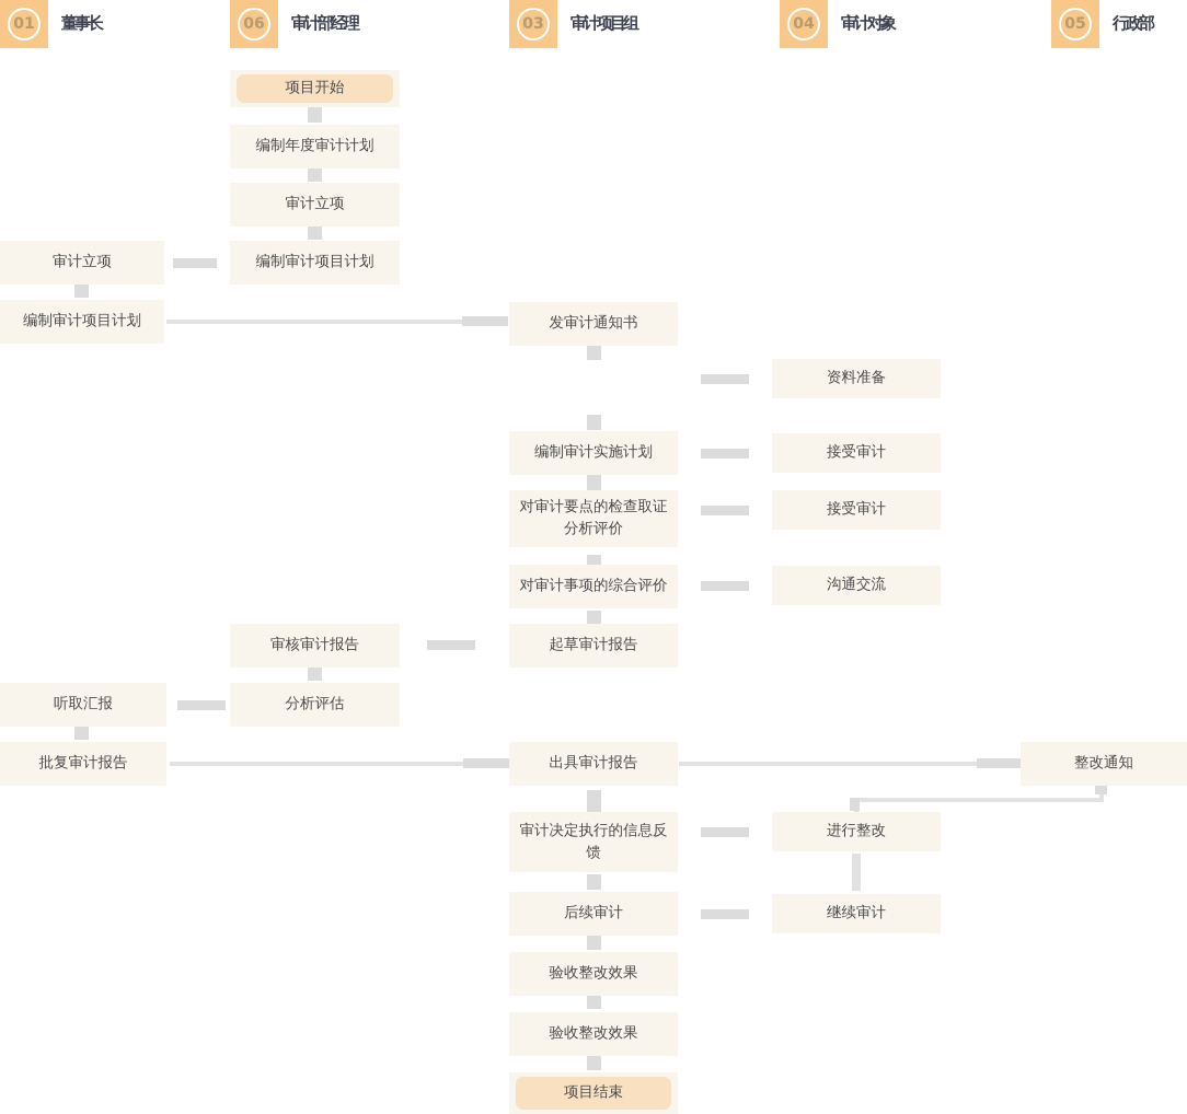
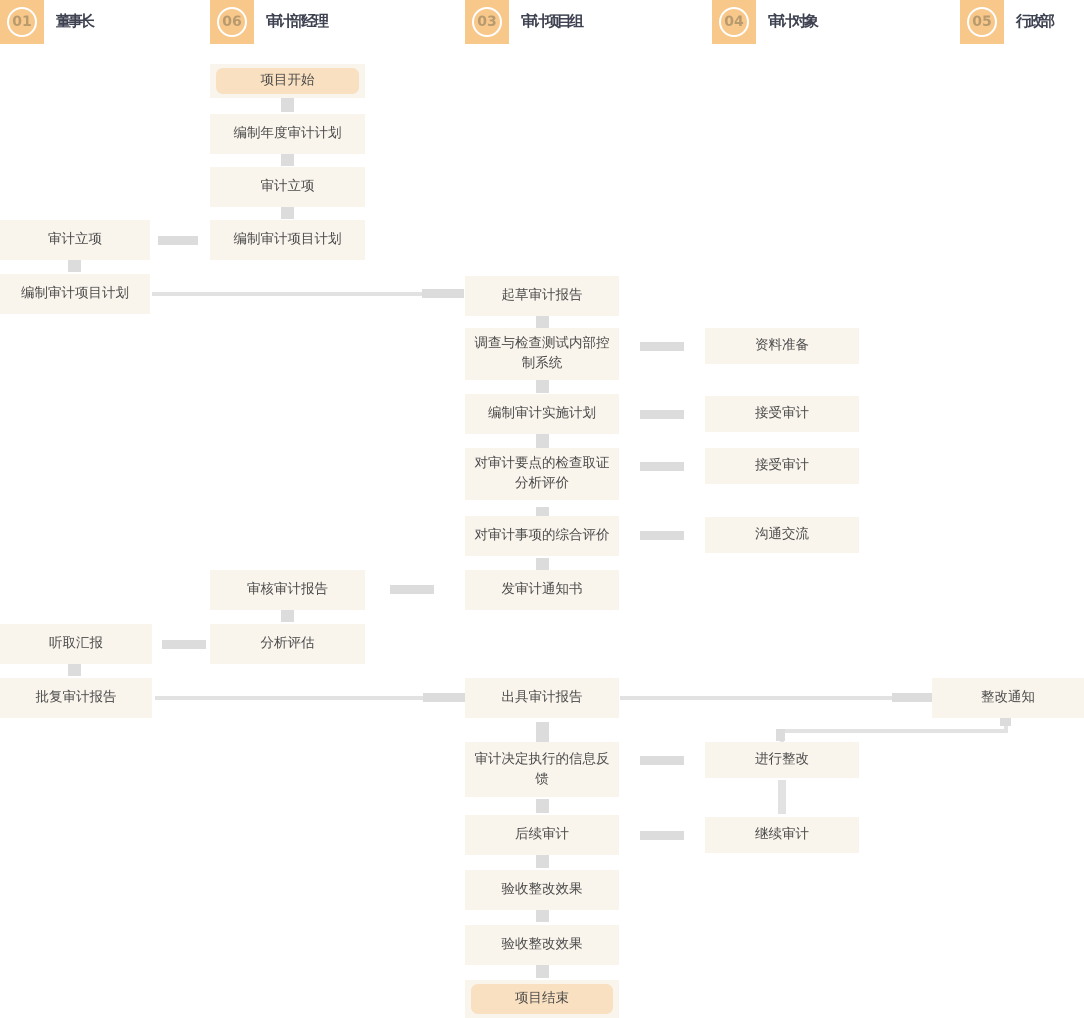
  01
  董事长
  06
  审计部经理
  03
  审计项目组
  04
  审计对象
  05
  行政部
  审计立项
  编制审计项目计划
  听取汇报
  批复审计报告
  项目开始
  编制年度审计计划
  审计立项
  编制审计项目计划
  审核审计报告
  分析评估
- 发审计通知书
+ 起草审计报告
+ 调查与检查测试内部控制系统
  编制审计实施计划
  对审计要点的检查取证分析评价
  对审计事项的综合评价
- 起草审计报告
+ 发审计通知书
  出具审计报告
  审计决定执行的信息反馈
  后续审计
  验收整改效果
  验收整改效果
  项目结束
  资料准备
  接受审计
  接受审计
  沟通交流
  进行整改
  继续审计
  整改通知
